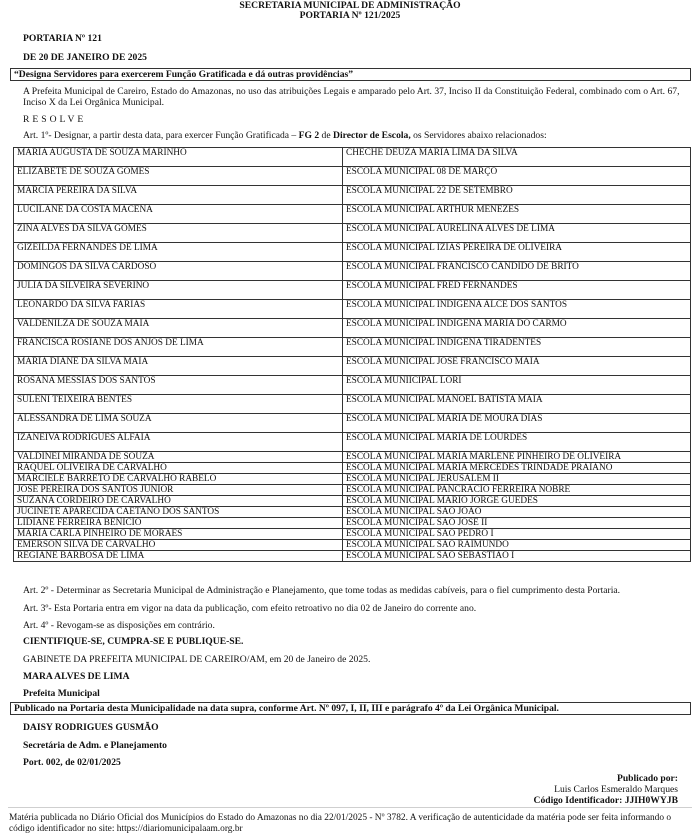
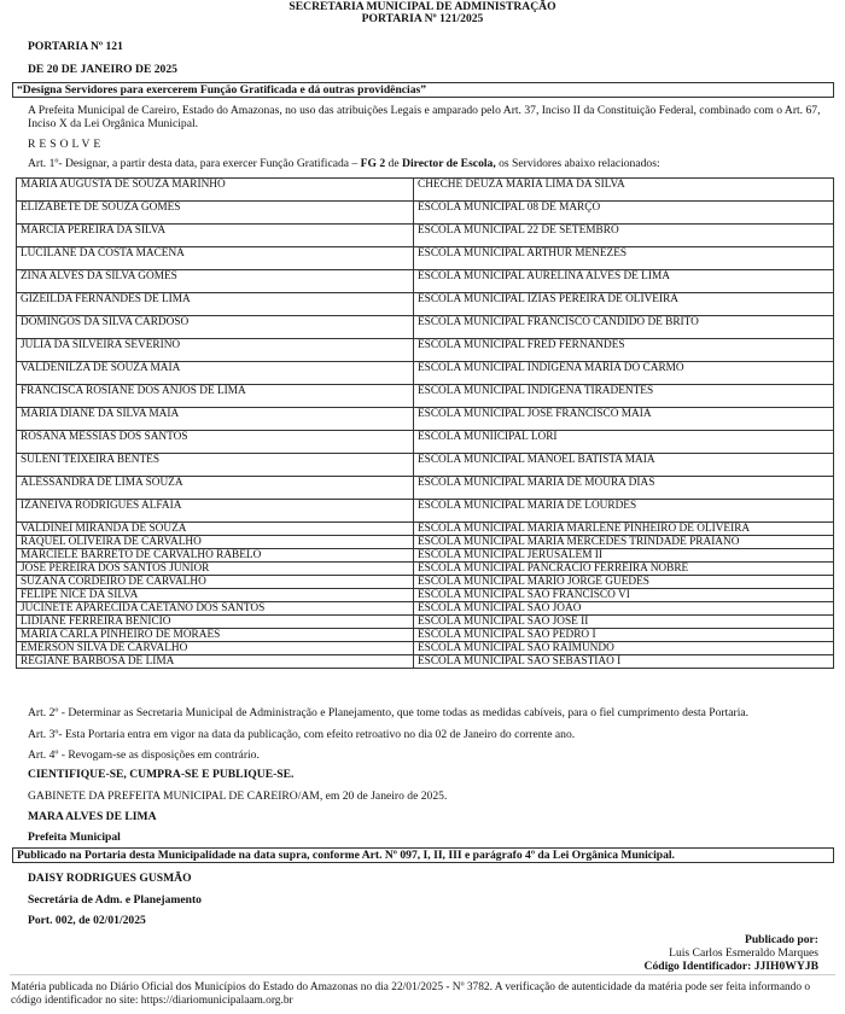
  SECRETARIA MUNICIPAL DE ADMINISTRAÇÃO
  PORTARIA Nº 121/2025
  PORTARIA Nº 121
  DE 20 DE JANEIRO DE 2025
  “Designa Servidores para exercerem Função Gratificada e dá outras providências”
  A Prefeita Municipal de Careiro, Estado do Amazonas, no uso das atribuições Legais e amparado pelo Art. 37, Inciso II da Constituição Federal, combinado com o Art. 67, Inciso X da Lei Orgânica Municipal.
  RESOLVE
  Art. 1º- Designar, a partir desta data, para exercer Função Gratificada – FG 2 de Director de Escola, os Servidores abaixo relacionados:
  MARIA AUGUSTA DE SOUZA MARINHO	CHECHE DEUZA MARIA LIMA DA SILVA
  ELIZABETE DE SOUZA GOMES	ESCOLA MUNICIPAL 08 DE MARÇO
  MARCIA PEREIRA DA SILVA	ESCOLA MUNICIPAL 22 DE SETEMBRO
  LUCILANE DA COSTA MACENA	ESCOLA MUNICIPAL ARTHUR MENEZES
  ZINA ALVES DA SILVA GOMES	ESCOLA MUNICIPAL AURELINA ALVES DE LIMA
  GIZEILDA FERNANDES DE LIMA	ESCOLA MUNICIPAL IZIAS PEREIRA DE OLIVEIRA
  DOMINGOS DA SILVA CARDOSO	ESCOLA MUNICIPAL FRANCISCO CÂNDIDO DE BRITO
  JULIA DA SILVEIRA SEVERINO	ESCOLA MUNICIPAL FRED FERNANDES
- LEONARDO DA SILVA FARIAS	ESCOLA MUNICIPAL INDIGENA ALCE DOS SANTOS
  VALDENILZA DE SOUZA MAIA	ESCOLA MUNICIPAL INDIGENA MARIA DO CARMO
  FRANCISCA ROSIANE DOS ANJOS DE LIMA	ESCOLA MUNICIPAL INDIGENA TIRADENTES
  MARIA DIANE DA SILVA MAIA	ESCOLA MUNICIPAL JOSE FRANCISCO MAIA
  ROSANA MESSIAS DOS SANTOS	ESCOLA MUNIICIPAL LORI
  SULENI TEIXEIRA BENTES	ESCOLA MUNICIPAL MANOEL BATISTA MAIA
  ALESSANDRA DE LIMA SOUZA	ESCOLA MUNICIPAL MARIA DE MOURA DIAS
  IZANEIVA RODRIGUES ALFAIA	ESCOLA MUNICIPAL MARIA DE LOURDES
  VALDINEI MIRANDA DE SOUZA	ESCOLA MUNICIPAL MARIA MARLENE PINHEIRO DE OLIVEIRA
  RAQUEL OLIVEIRA DE CARVALHO	ESCOLA MUNICIPAL MARIA MERCEDES TRINDADE PRAIANO
  MARCIELE BARRETO DE CARVALHO RABELO	ESCOLA MUNICIPAL JERUSALEM II
  JOSE PEREIRA DOS SANTOS JUNIOR	ESCOLA MUNICIPAL PANCRACIO FERREIRA NOBRE
  SUZANA CORDEIRO DE CARVALHO	ESCOLA MUNICIPAL MARIO JORGE GUEDES
+ FELIPE NICE DA SILVA	ESCOLA MUNICIPAL SÃO FRANCISCO VI
  JUCINETE APARECIDA CAETANO DOS SANTOS	ESCOLA MUNICIPAL SÃO JOÃO
  LIDIANE FERREIRA BENICIO	ESCOLA MUNICIPAL SÃO JOSÉ II
  MARIA CARLA PINHEIRO DE MORAES	ESCOLA MUNICIPAL SÃO PEDRO I
  EMERSON SILVA DE CARVALHO	ESCOLA MUNICIPAL SÃO RAIMUNDO
  REGIANE BARBOSA DE LIMA	ESCOLA MUNICIPAL SÃO SEBASTIÃO I
  Art. 2º - Determinar as Secretaria Municipal de Administração e Planejamento, que tome todas as medidas cabíveis, para o fiel cumprimento desta Portaria.
  Art. 3º- Esta Portaria entra em vigor na data da publicação, com efeito retroativo no dia 02 de Janeiro do corrente ano.
  Art. 4º - Revogam-se as disposições em contrário.
  CIENTIFIQUE-SE, CUMPRA-SE E PUBLIQUE-SE.
  GABINETE DA PREFEITA MUNICIPAL DE CAREIRO/AM, em 20 de Janeiro de 2025.
  MARA ALVES DE LIMA
  Prefeita Municipal
  Publicado na Portaria desta Municipalidade na data supra, conforme Art. Nº 097, I, II, III e parágrafo 4º da Lei Orgânica Municipal.
  DAISY RODRIGUES GUSMÃO
  Secretária de Adm. e Planejamento
  Port. 002, de 02/01/2025
  Publicado por:
  Luis Carlos Esmeraldo Marques
  Código Identificador: JJIH0WYJB
  Matéria publicada no Diário Oficial dos Municípios do Estado do Amazonas no dia 22/01/2025 - Nº 3782. A verificação de autenticidade da matéria pode ser feita informando o código identificador no site: https://diariomunicipalaam.org.br
